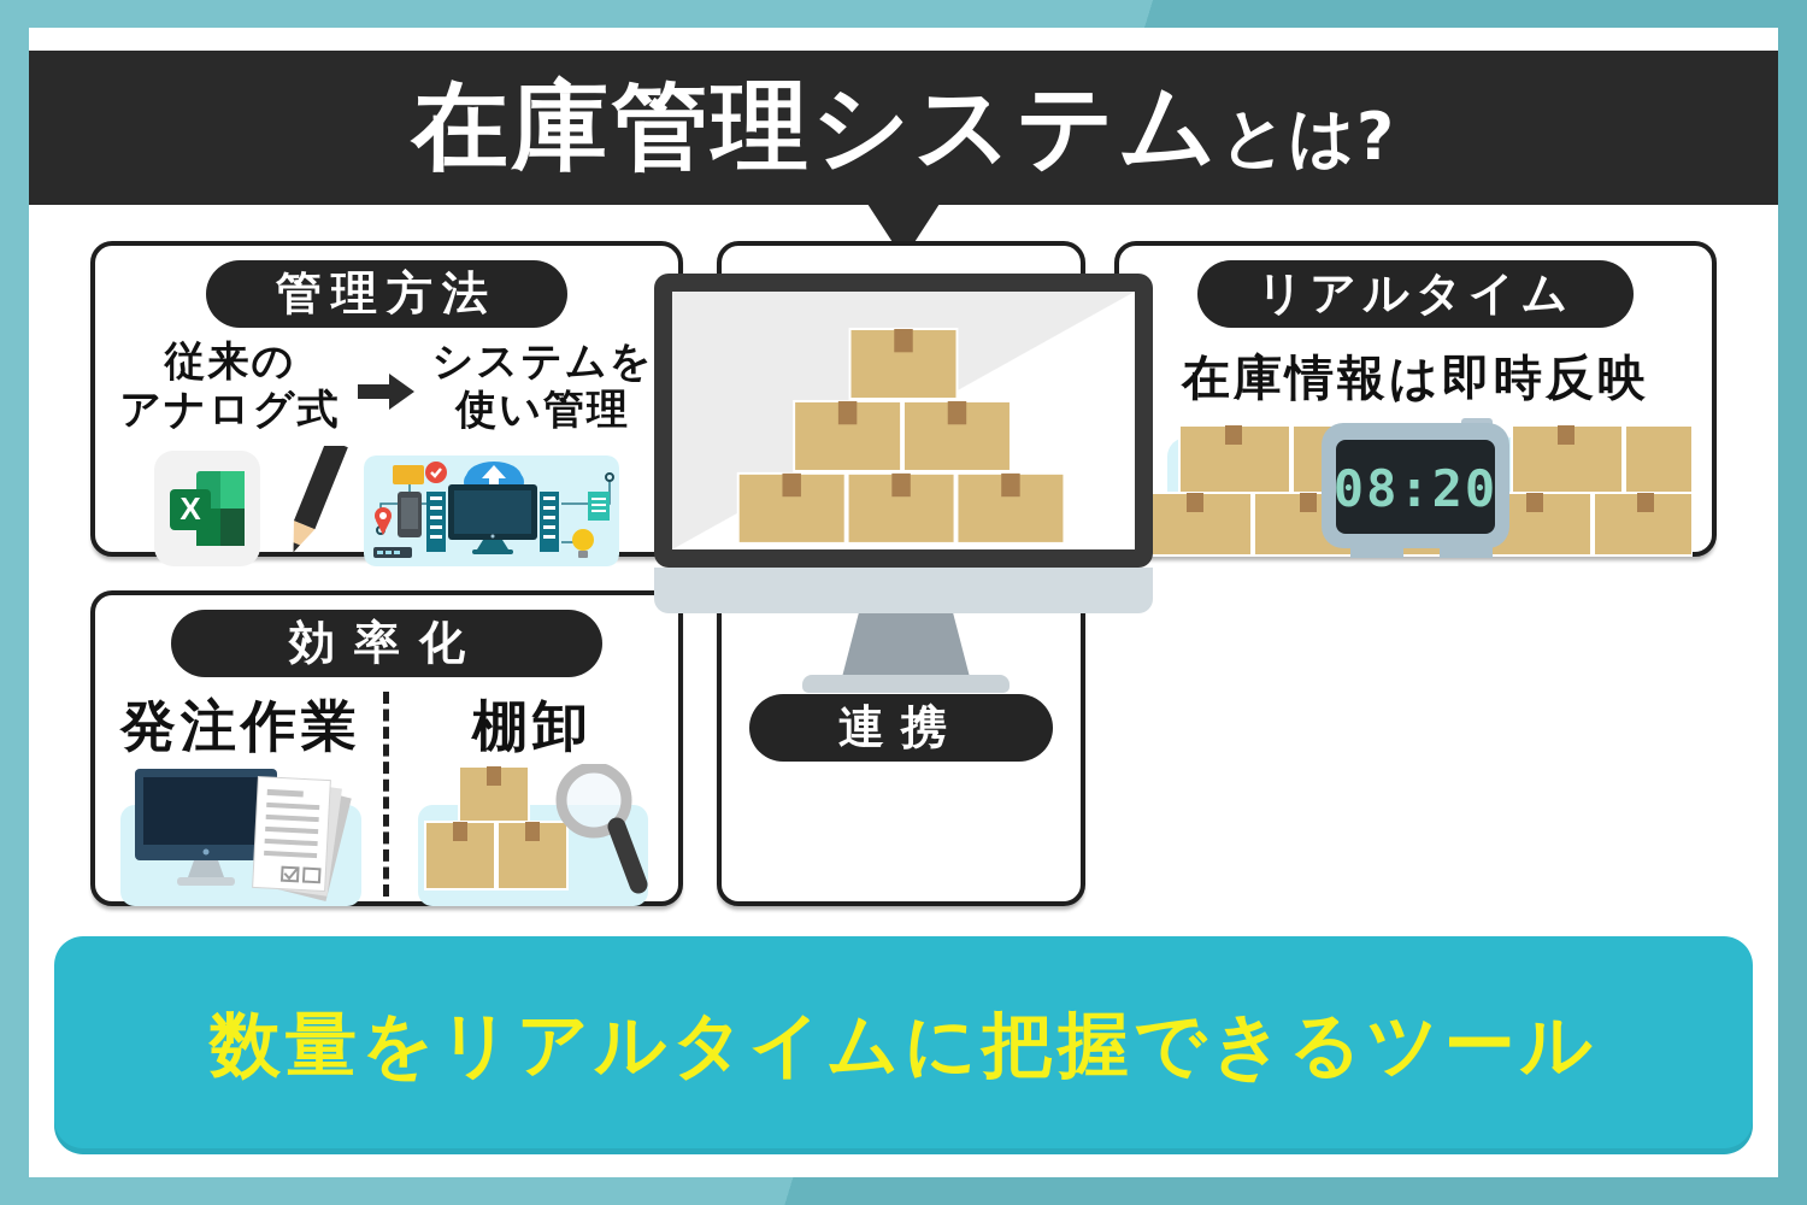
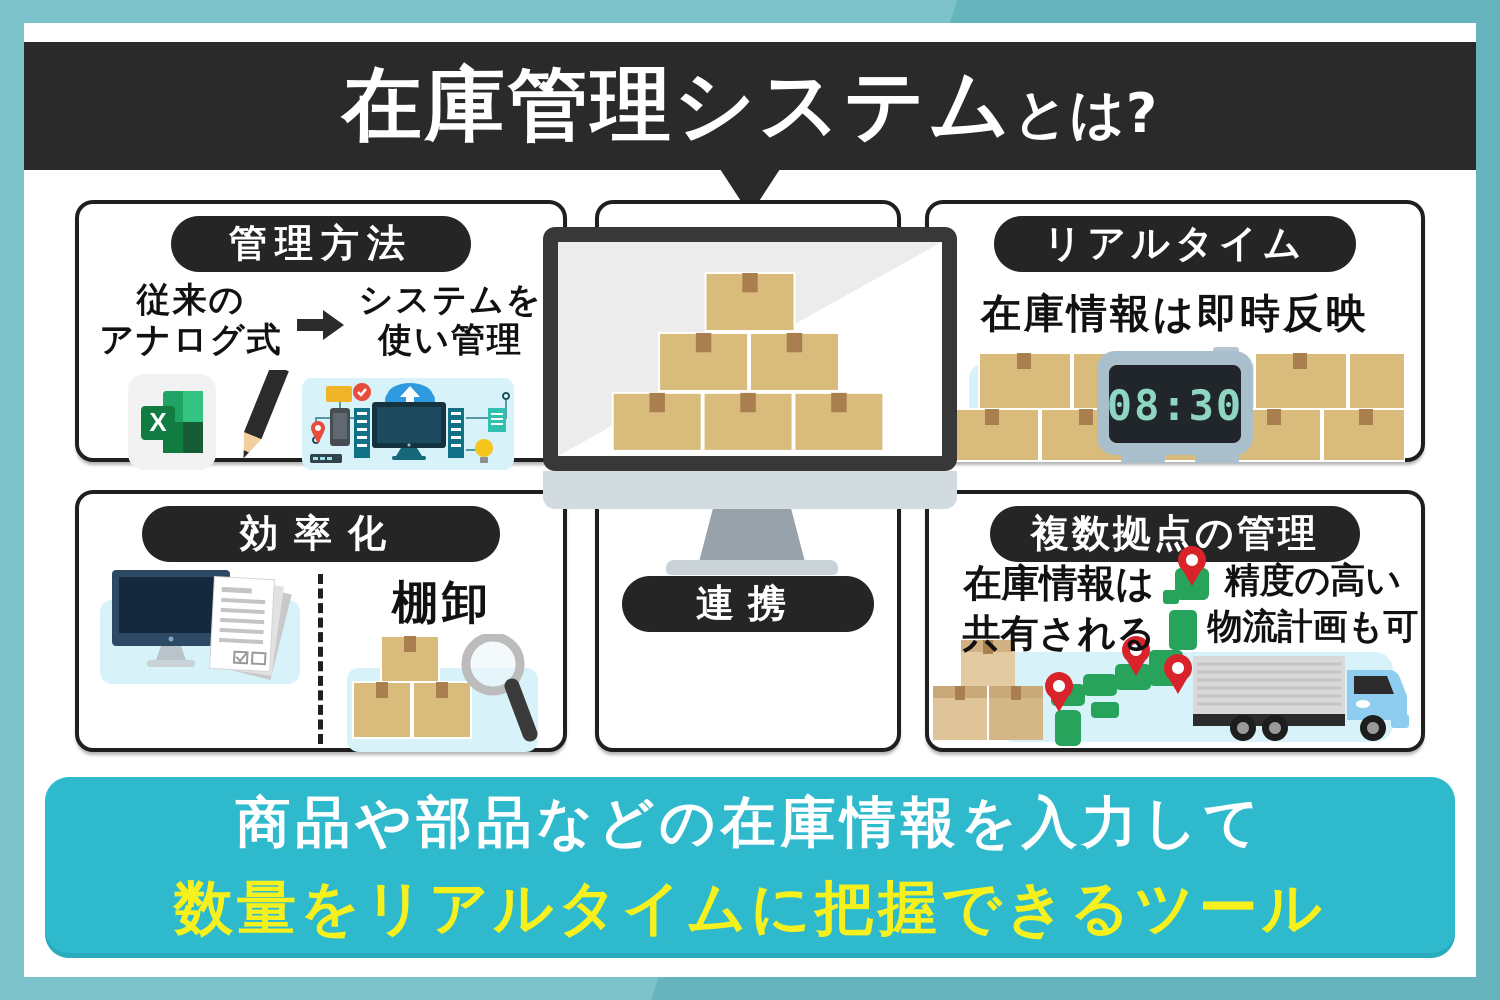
  在庫管理システム
  とは?
  連携
  管理方法
  従来の
  アナログ式
  システムを
  使い管理
  X
  リアルタイム
  在庫情報は即時反映
- 08:20
+ 08:30
  効率化
- 発注作業
  棚卸
+ 複数拠点の管理
+ 在庫情報は
+ 共有される
+ 精度の高い
+ 物流計画も可
+ 商品や部品などの在庫情報を入力して
  数量をリアルタイムに把握できるツール
